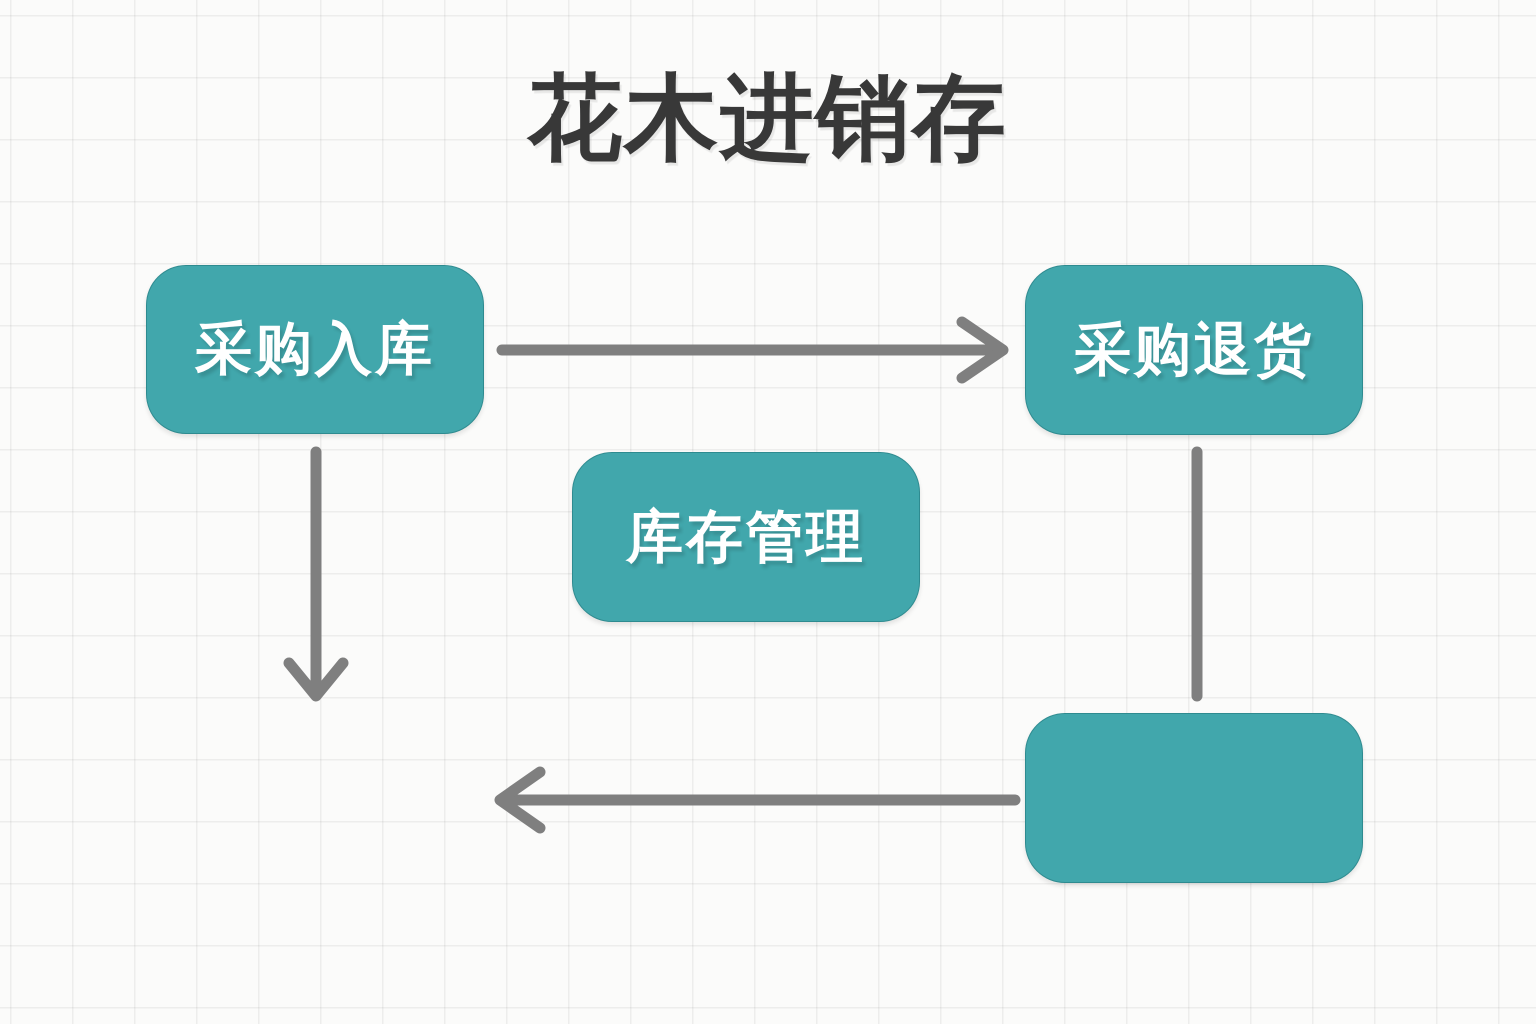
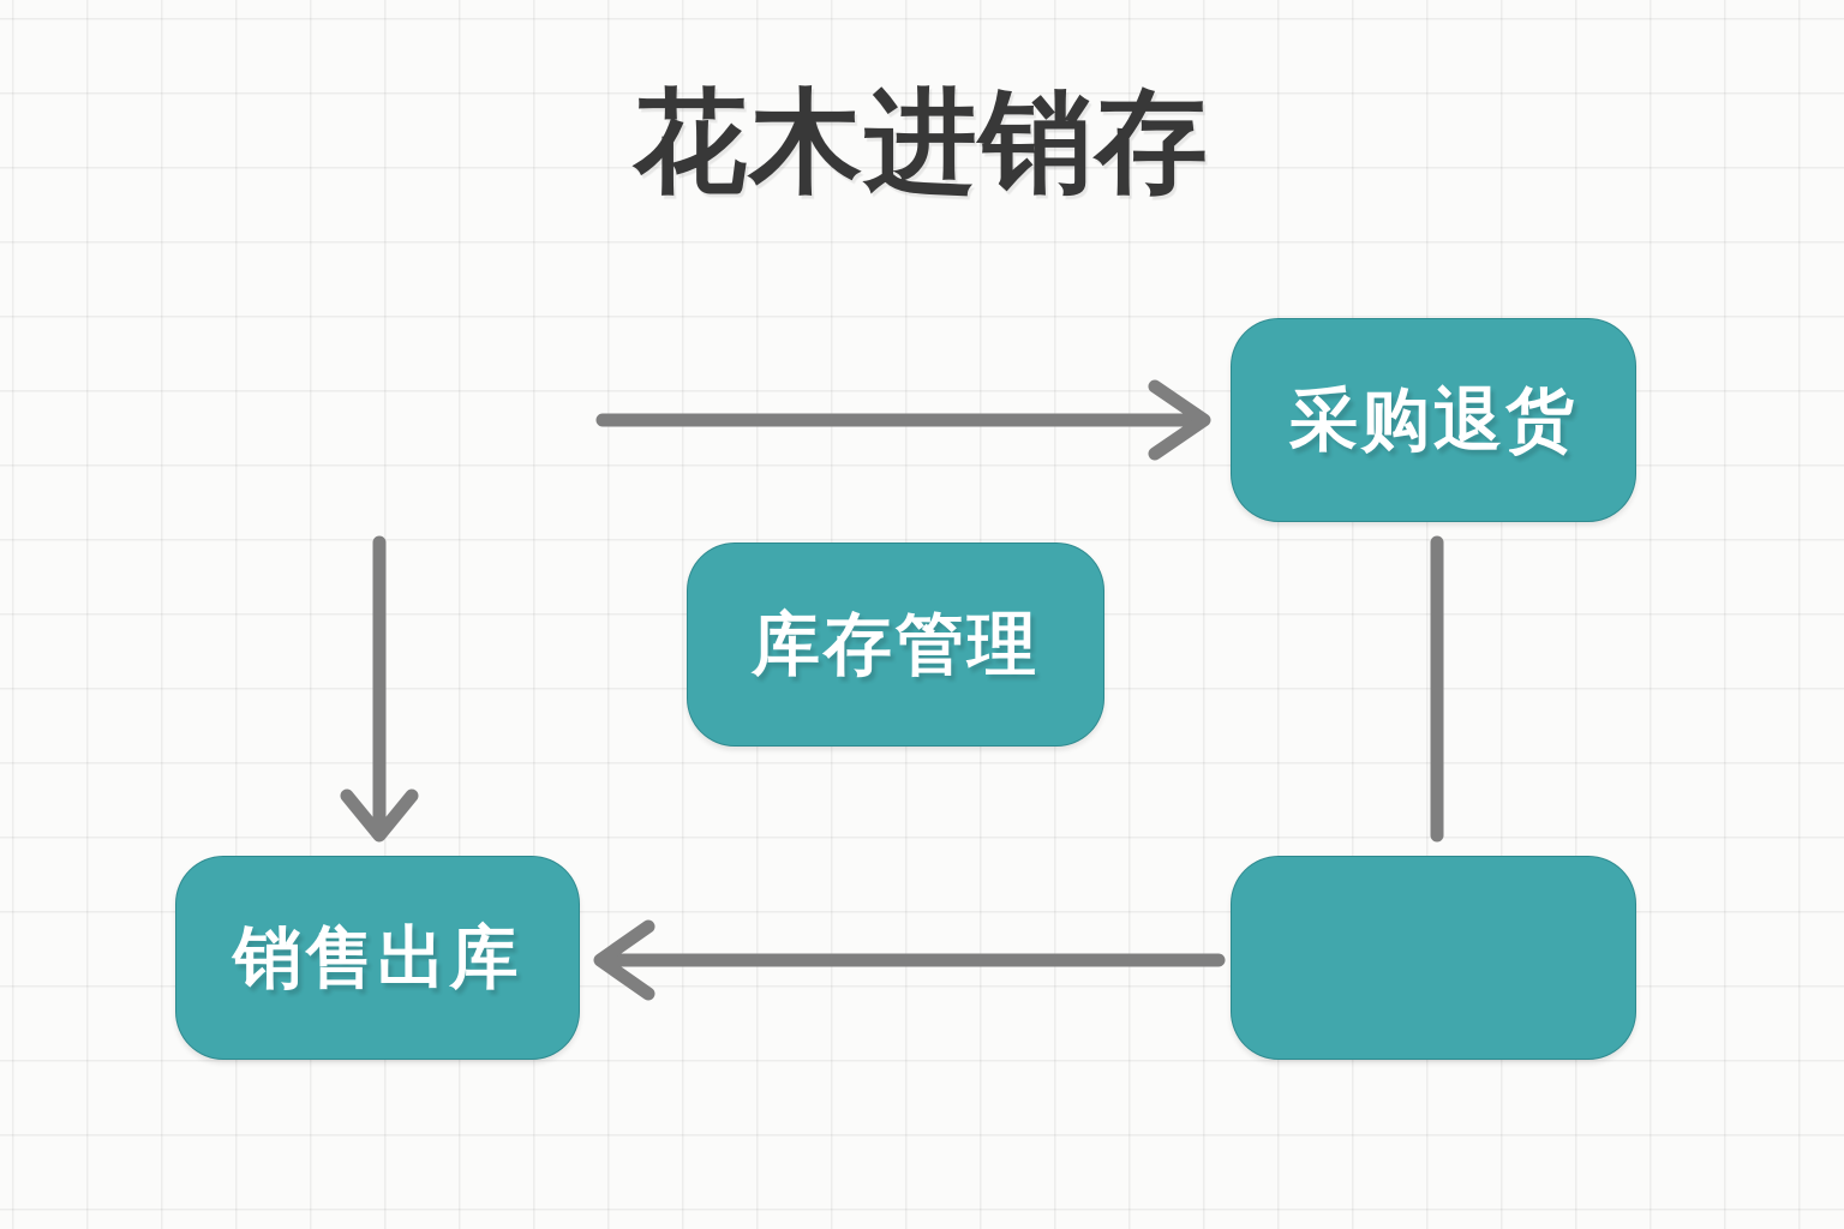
  花木进销存
- 采购入库
  采购退货
  库存管理
+ 销售出库
